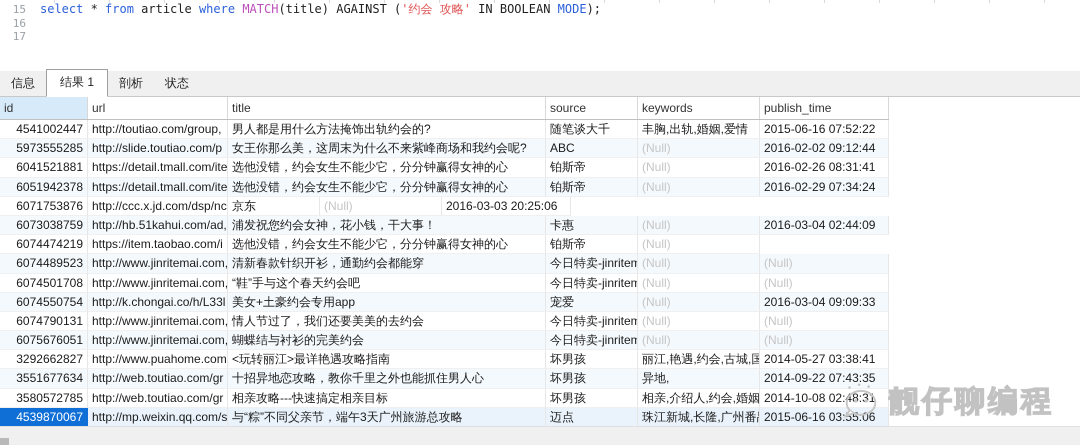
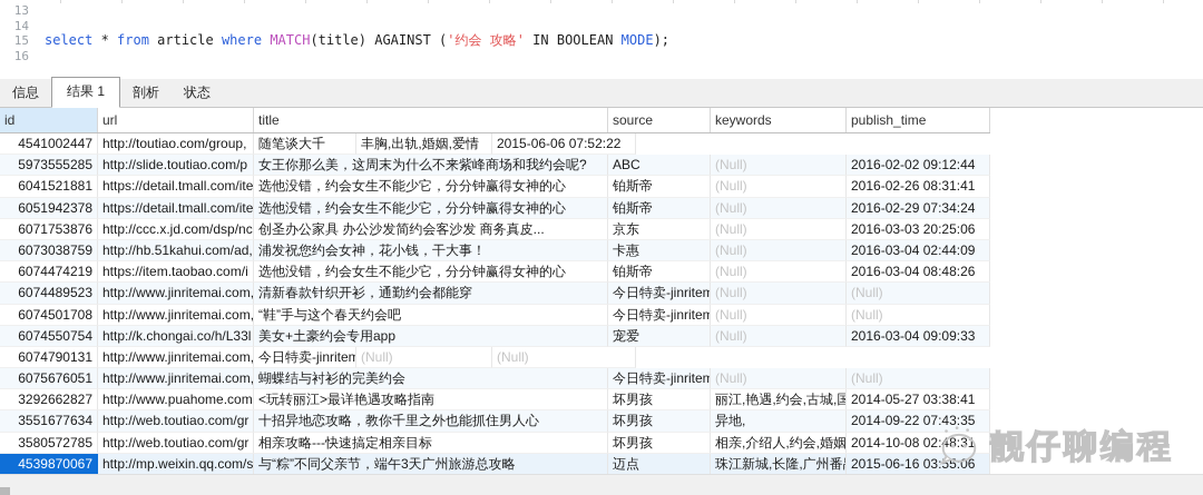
+ 13
+ 14
  15
  select * from article where MATCH(title) AGAINST ('约会 攻略' IN BOOLEAN MODE);
  16
- 17
  信息
  结果 1
  剖析
  状态
  id
  url
  title
  source
  keywords
  publish_time
  4541002447
  http://toutiao.com/group,
- 男人都是用什么方法掩饰出轨约会的?
  随笔谈大千
  丰胸,出轨,婚姻,爱情
- 2015-06-16 07:52:22
+ 2015-06-06 07:52:22
  5973555285
  http://slide.toutiao.com/p
  女王你那么美，这周末为什么不来紫峰商场和我约会呢?
  ABC
  (Null)
  2016-02-02 09:12:44
  6041521881
  https://detail.tmall.com/ite
  选他没错，约会女生不能少它，分分钟赢得女神的心
  铂斯帝
  (Null)
  2016-02-26 08:31:41
  6051942378
  https://detail.tmall.com/ite
  选他没错，约会女生不能少它，分分钟赢得女神的心
  铂斯帝
  (Null)
  2016-02-29 07:34:24
  6071753876
  http://ccc.x.jd.com/dsp/nc
+ 创圣办公家具 办公沙发简约会客沙发 商务真皮...
  京东
  (Null)
  2016-03-03 20:25:06
  6073038759
  http://hb.51kahui.com/ad,
  浦发祝您约会女神，花小钱，干大事！
  卡惠
  (Null)
  2016-03-04 02:44:09
  6074474219
  https://item.taobao.com/i
  选他没错，约会女生不能少它，分分钟赢得女神的心
  铂斯帝
  (Null)
+ 2016-03-04 08:48:26
  6074489523
  http://www.jinritemai.com,
  清新春款针织开衫，通勤约会都能穿
  今日特卖-jinritem
  (Null)
  (Null)
  6074501708
  http://www.jinritemai.com,
  “鞋”手与这个春天约会吧
  今日特卖-jinritem
  (Null)
  (Null)
  6074550754
  http://k.chongai.co/h/L33l
  美女+土豪约会专用app
  宠爱
  (Null)
  2016-03-04 09:09:33
  6074790131
  http://www.jinritemai.com,
- 情人节过了，我们还要美美的去约会
  今日特卖-jinritem
  (Null)
  (Null)
  6075676051
  http://www.jinritemai.com,
  蝴蝶结与衬衫的完美约会
  今日特卖-jinritem
  (Null)
  (Null)
  3292662827
  http://www.puahome.com
  <玩转丽江>最详艳遇攻略指南
  坏男孩
  丽江,艳遇,约会,古城,国
  2014-05-27 03:38:41
  3551677634
  http://web.toutiao.com/gr
  十招异地恋攻略，教你千里之外也能抓住男人心
  坏男孩
  异地,
  2014-09-22 07:43:35
  3580572785
  http://web.toutiao.com/gr
  相亲攻略---快速搞定相亲目标
  坏男孩
  相亲,介绍人,约会,婚姻
  2014-10-08 02:8:31
  4539870067
  http://mp.weixin.qq.com/s
  与“粽”不同父亲节，端午3天广州旅游总攻略
  迈点
  珠江新城,长隆,广州番
  2015-06-16 03:55:06
  靓仔聊编程
